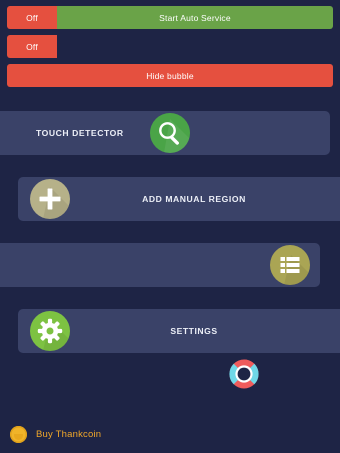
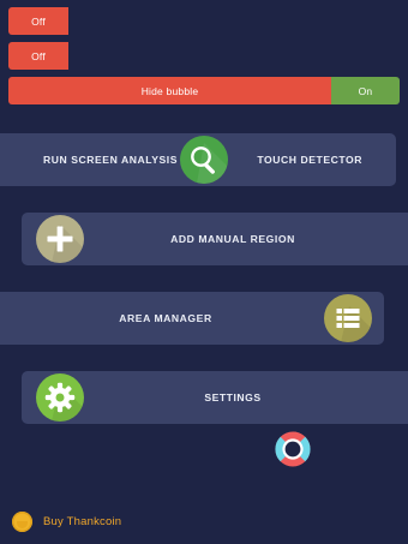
  Off
- Start Auto Service
  Off
  Hide bubble
+ On
+ RUN SCREEN ANALYSIS
  TOUCH DETECTOR
  ADD MANUAL REGION
+ AREA MANAGER
  SETTINGS
  Buy Thankcoin
